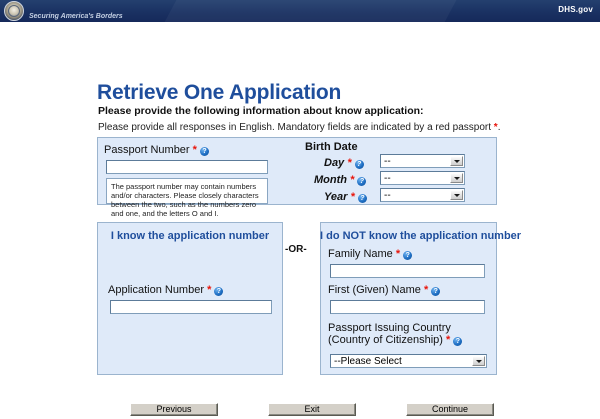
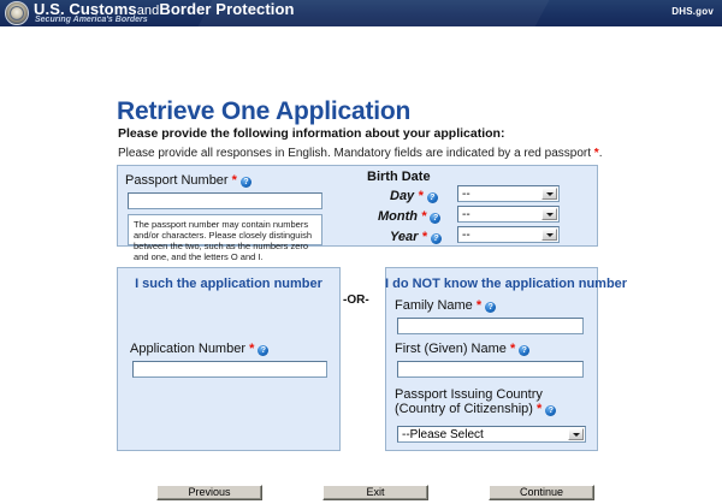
+ U.S. CustomsandBorder Protection
  DHS.gov
  Retrieve One Application
- Please provide the following information about know application:
+ Please provide the following information about your application:
  Please provide all responses in English. Mandatory fields are indicated by a red passport *.
  Passport Number *
- The passport number may contain numbers and/or characters. Please closely characters between the two, such as the numbers zero and one, and the letters O and I.
+ The passport number may contain numbers and/or characters. Please closely distinguish between the two, such as the numbers zero and one, and the letters O and I.
  Birth Date
  Day *
  --
  Month *
  --
  Year *
  --
- I know the application number
+ I such the application number
  Application Number *
  -OR-
  I do NOT know the application number
  Family Name *
  First (Given) Name *
  Passport Issuing Country
  (Country of Citizenship) *
  --Please Select
  Previous
  Exit
  Continue
